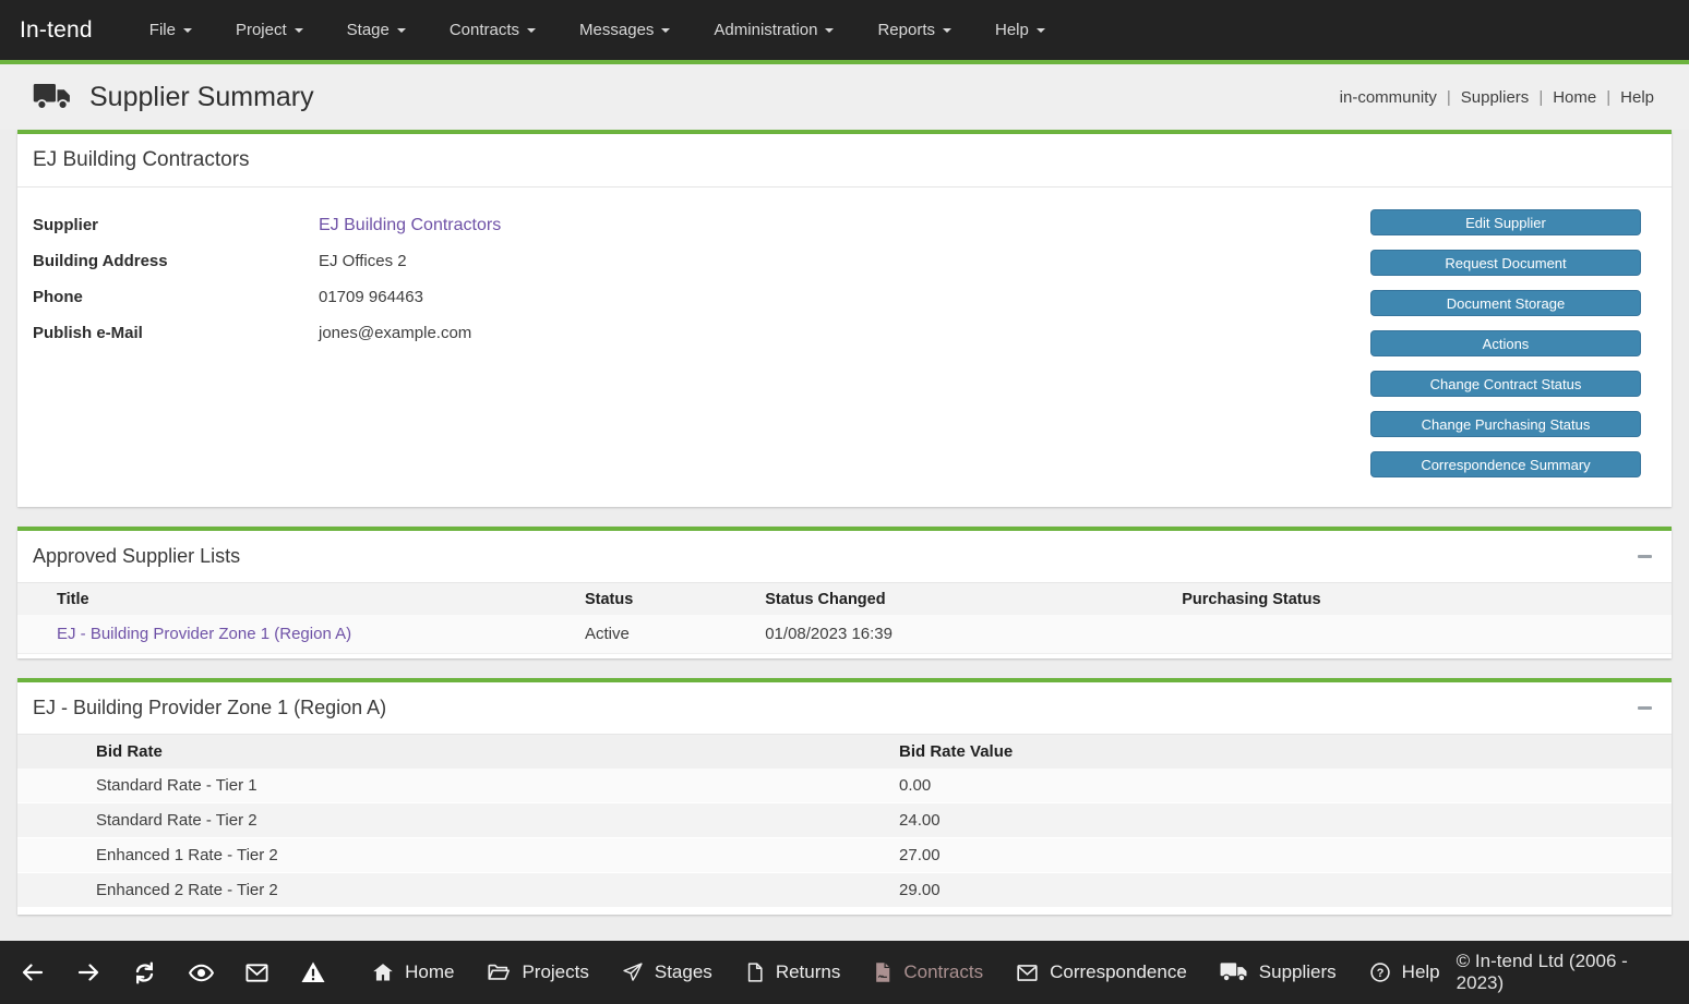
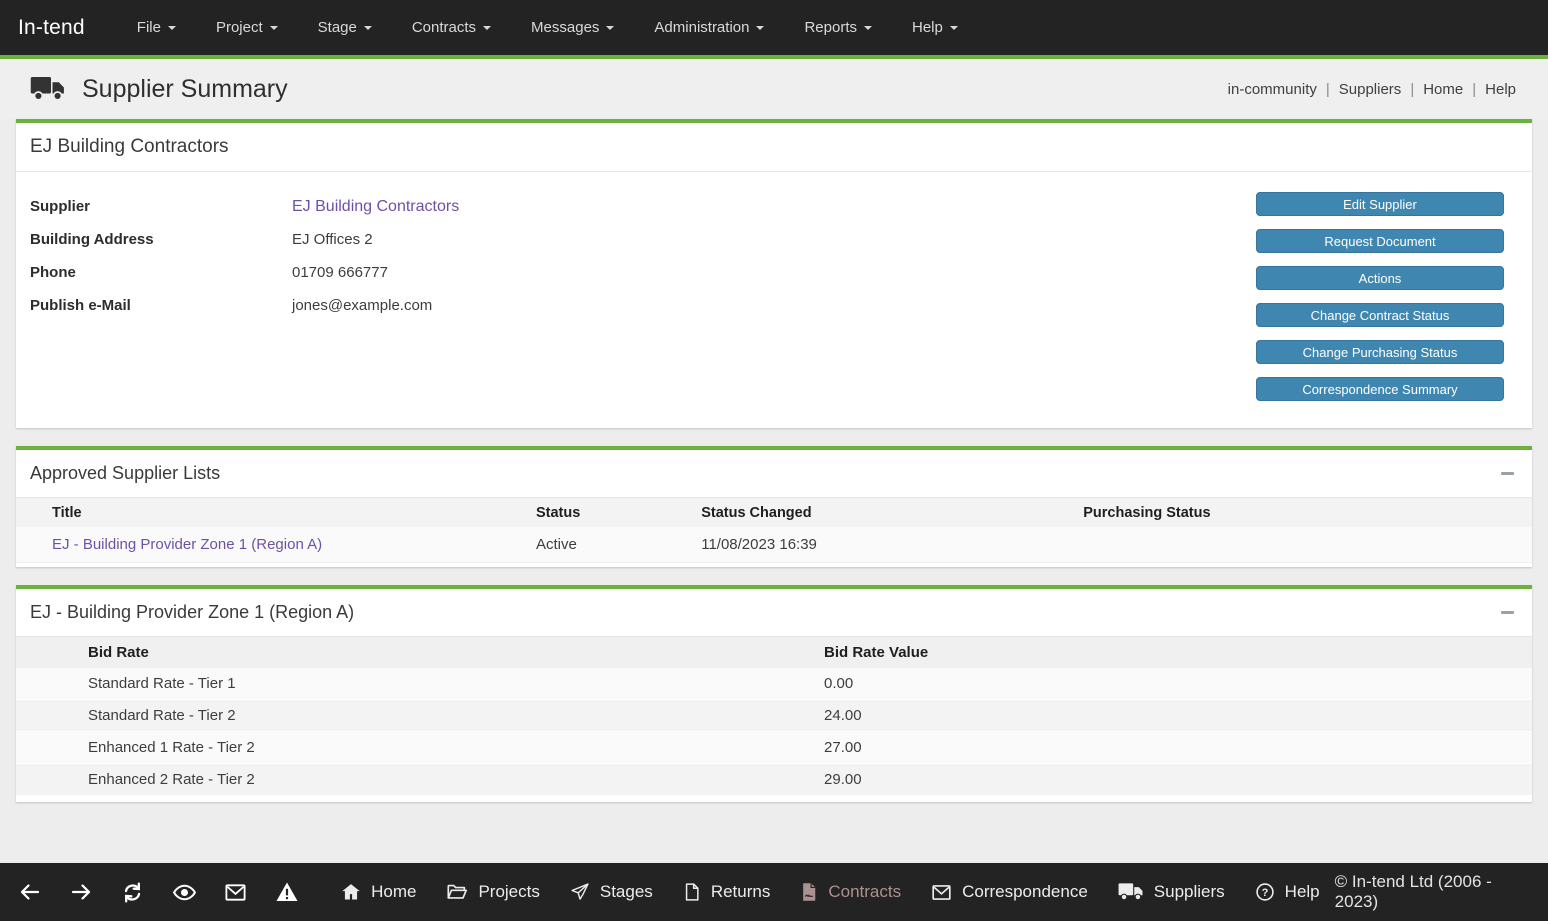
  In-tend
  File
  Project
  Stage
  Contracts
  Messages
  Administration
  Reports
  Help
  Supplier Summary
  in-community
  |
  Suppliers
  |
  Home
  |
  Help
  EJ Building Contractors
  Supplier
  EJ Building Contractors
  Building Address
  EJ Offices 2
  Phone
- 01709 964463
+ 01709 666777
  Publish e-Mail
  jones@example.com
  Edit Supplier
  Request Document
- Document Storage
  Actions
  Change Contract Status
  Change Purchasing Status
  Correspondence Summary
  Approved Supplier Lists
  Title	Status	Status Changed	Purchasing Status
- EJ - Building Provider Zone 1 (Region A)	Active	01/08/2023 16:39
+ EJ - Building Provider Zone 1 (Region A)	Active	11/08/2023 16:39
  EJ - Building Provider Zone 1 (Region A)
  Bid Rate	Bid Rate Value
  Standard Rate - Tier 1	0.00
  Standard Rate - Tier 2	24.00
  Enhanced 1 Rate - Tier 2	27.00
  Enhanced 2 Rate - Tier 2	29.00
  Home
  Projects
  Stages
  Returns
  Contracts
  Correspondence
  Suppliers
  ?
  Help
  © In-tend Ltd (2006 - 2023)
